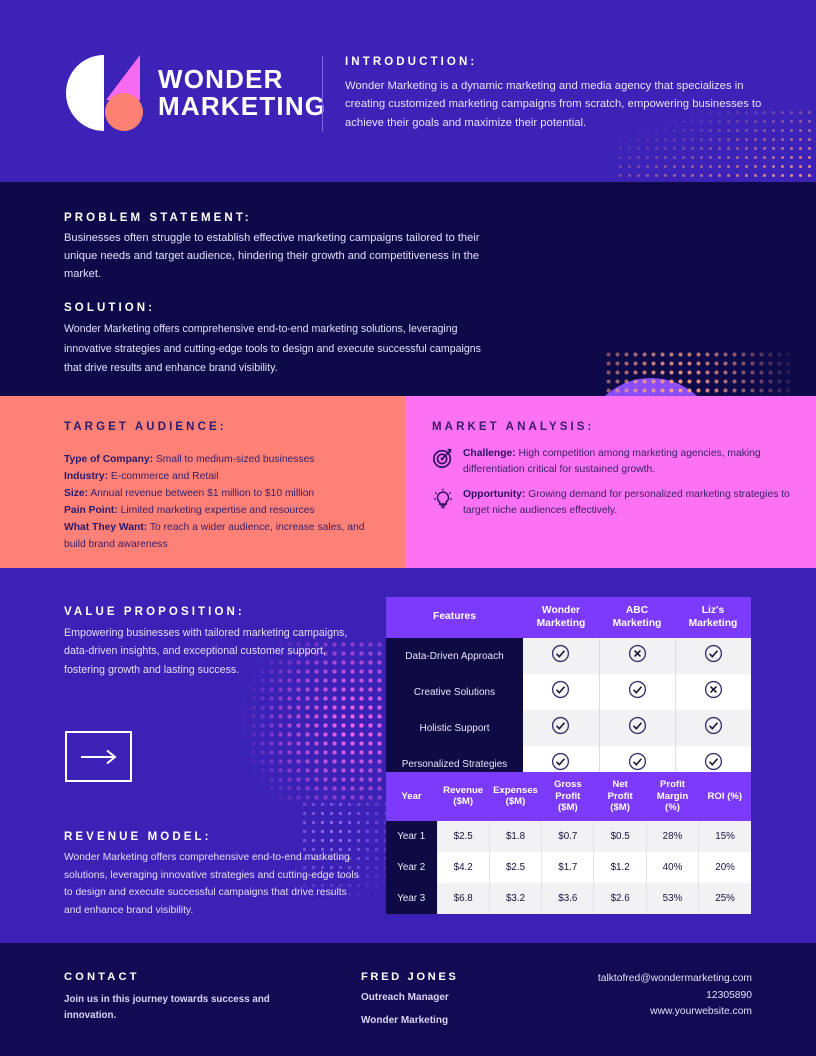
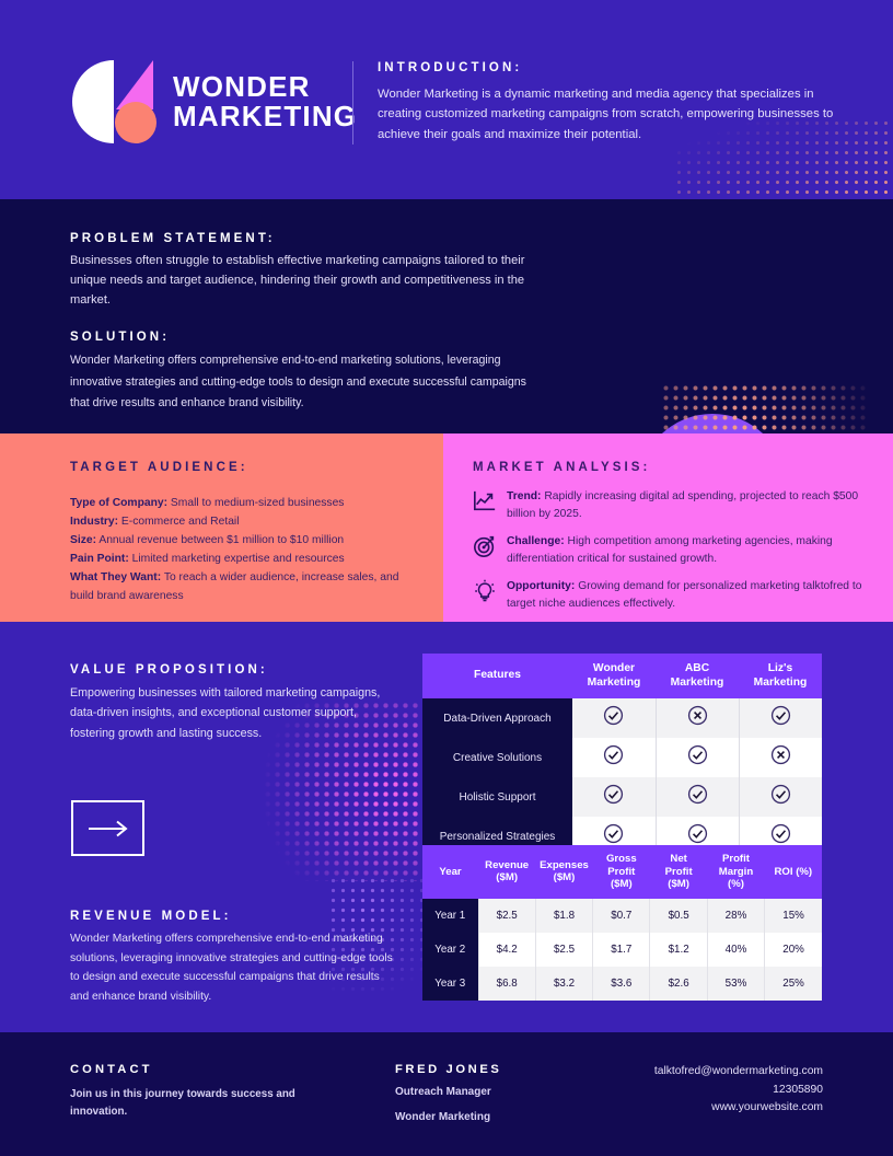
  WONDER
  MARKETING
  INTRODUCTION:
  Wonder Marketing is a dynamic marketing and media agency that specializes in creating customized marketing campaigns from scratch, empowering businesses to achieve their goals and maximize their potential.
  PROBLEM STATEMENT:
  Businesses often struggle to establish effective marketing campaigns tailored to their unique needs and target audience, hindering their growth and competitiveness in the market.
  SOLUTION:
  Wonder Marketing offers comprehensive end-to-end marketing solutions, leveraging innovative strategies and cutting-edge tools to design and execute successful campaigns that drive results and enhance brand visibility.
  TARGET AUDIENCE:
  Type of Company: Small to medium-sized businesses
  Industry: E-commerce and Retail
  Size: Annual revenue between $1 million to $10 million
  Pain Point: Limited marketing expertise and resources
  What They Want: To reach a wider audience, increase sales, and build brand awareness
  MARKET ANALYSIS:
+ Trend: Rapidly increasing digital ad spending, projected to reach $500 billion by 2025.
  Challenge: High competition among marketing agencies, making differentiation critical for sustained growth.
- Opportunity: Growing demand for personalized marketing strategies to target niche audiences effectively.
+ Opportunity: Growing demand for personalized marketing talktofred to target niche audiences effectively.
  VALUE PROPOSITION:
  Empowering businesses with tailored marketing campaigns, data-driven insights, and exceptional customer support, fostering growth and lasting success.
  REVENUE MODEL:
  Wonder Marketing offers comprehensive end-to-end marketing solutions, leveraging innovative strategies and cutting-edge tools to design and execute successful campaigns that drive results and enhance brand visibility.
  Features	WonderMarketing	ABCMarketing	Liz'sMarketing
  Data-Driven Approach
  Creative Solutions
  Holistic Support
  Personalized Strategies
  Year	Revenue($M)	Expenses($M)	GrossProfit($M)	NetProfit($M)	ProfitMargin(%)	ROI (%)
  Year 1	$2.5	$1.8	$0.7	$0.5	28%	15%
  Year 2	$4.2	$2.5	$1.7	$1.2	40%	20%
  Year 3	$6.8	$3.2	$3.6	$2.6	53%	25%
  CONTACT
  Join us in this journey towards success and innovation.
  FRED JONES
  Outreach Manager
  Wonder Marketing
  talktofred@wondermarketing.com
  12305890
  www.yourwebsite.com
